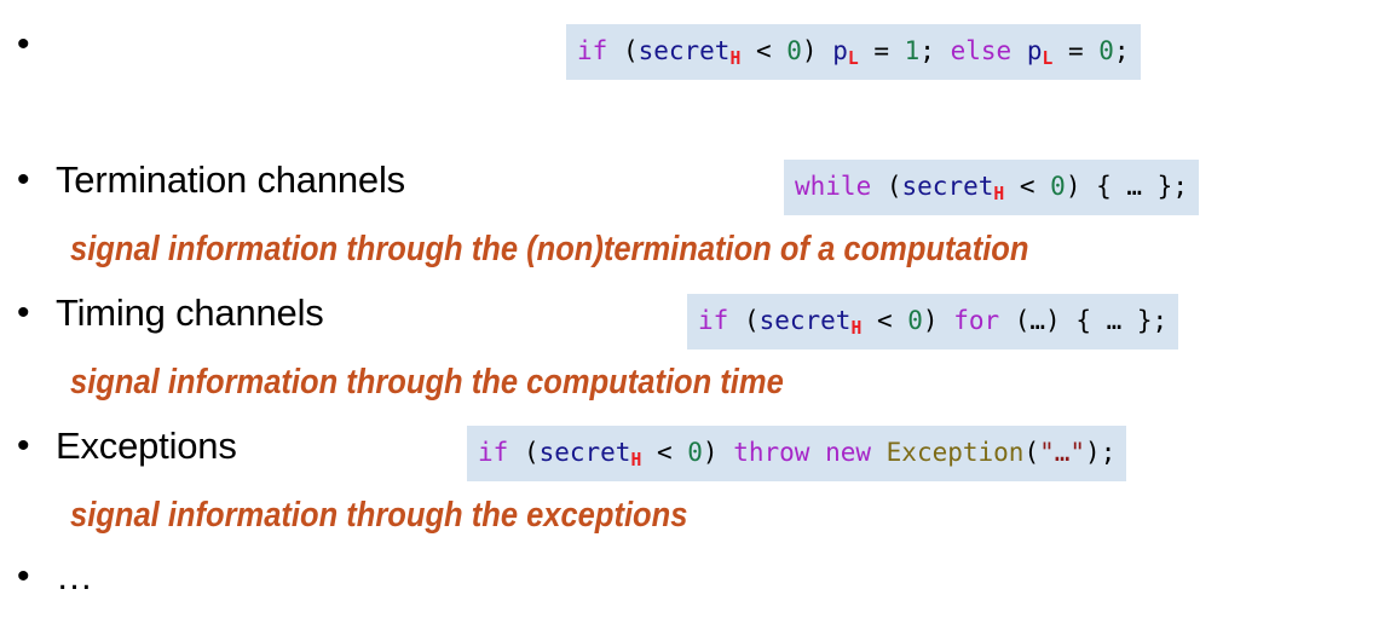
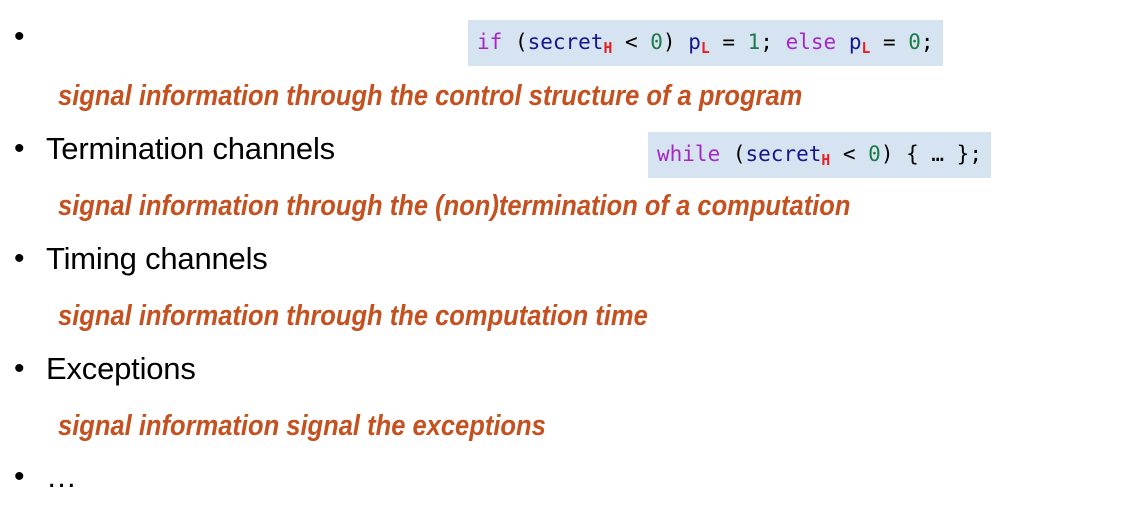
  •
  if (secretH < 0) pL = 1; else pL = 0;
+ signal information through the control structure of a program
  •
  Termination channels
  while (secretH < 0) { … };
  signal information through the (non)termination of a computation
  •
  Timing channels
- if (secretH < 0) for (…) { … };
  signal information through the computation time
  •
  Exceptions
- if (secretH < 0) throw new Exception("…");
- signal information through the exceptions
+ signal information signal the exceptions
  •
  …
